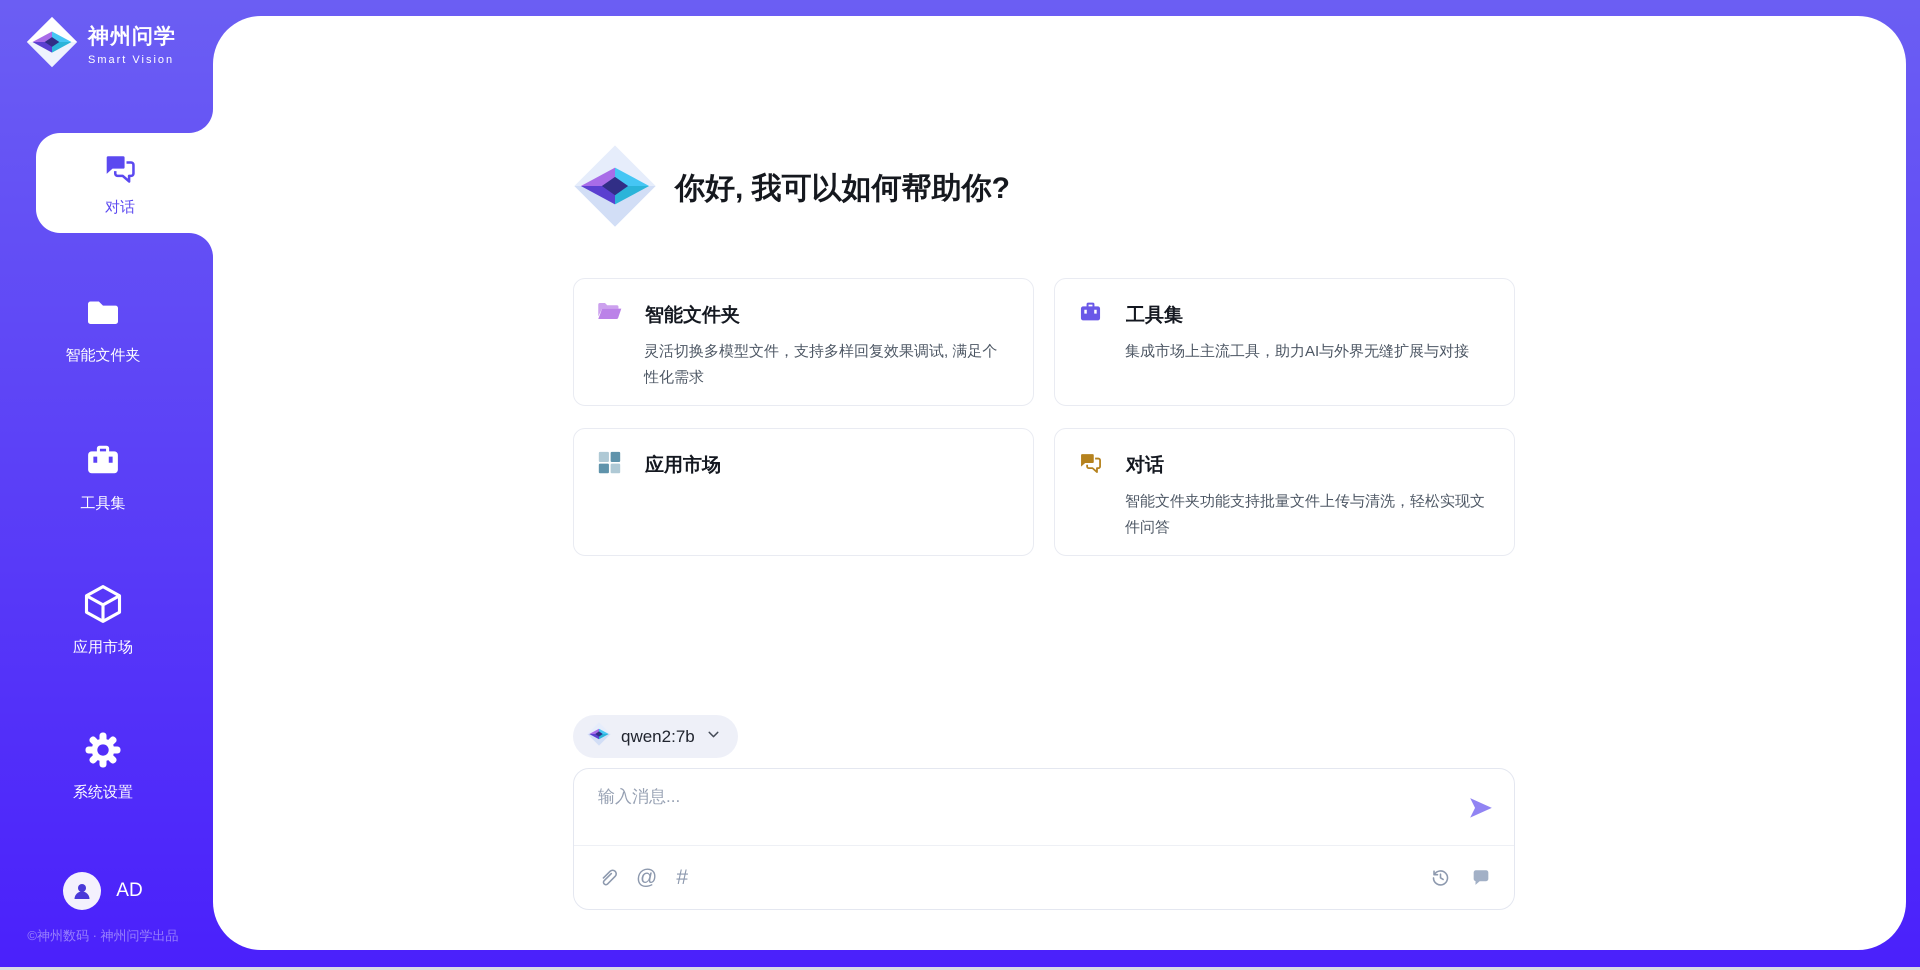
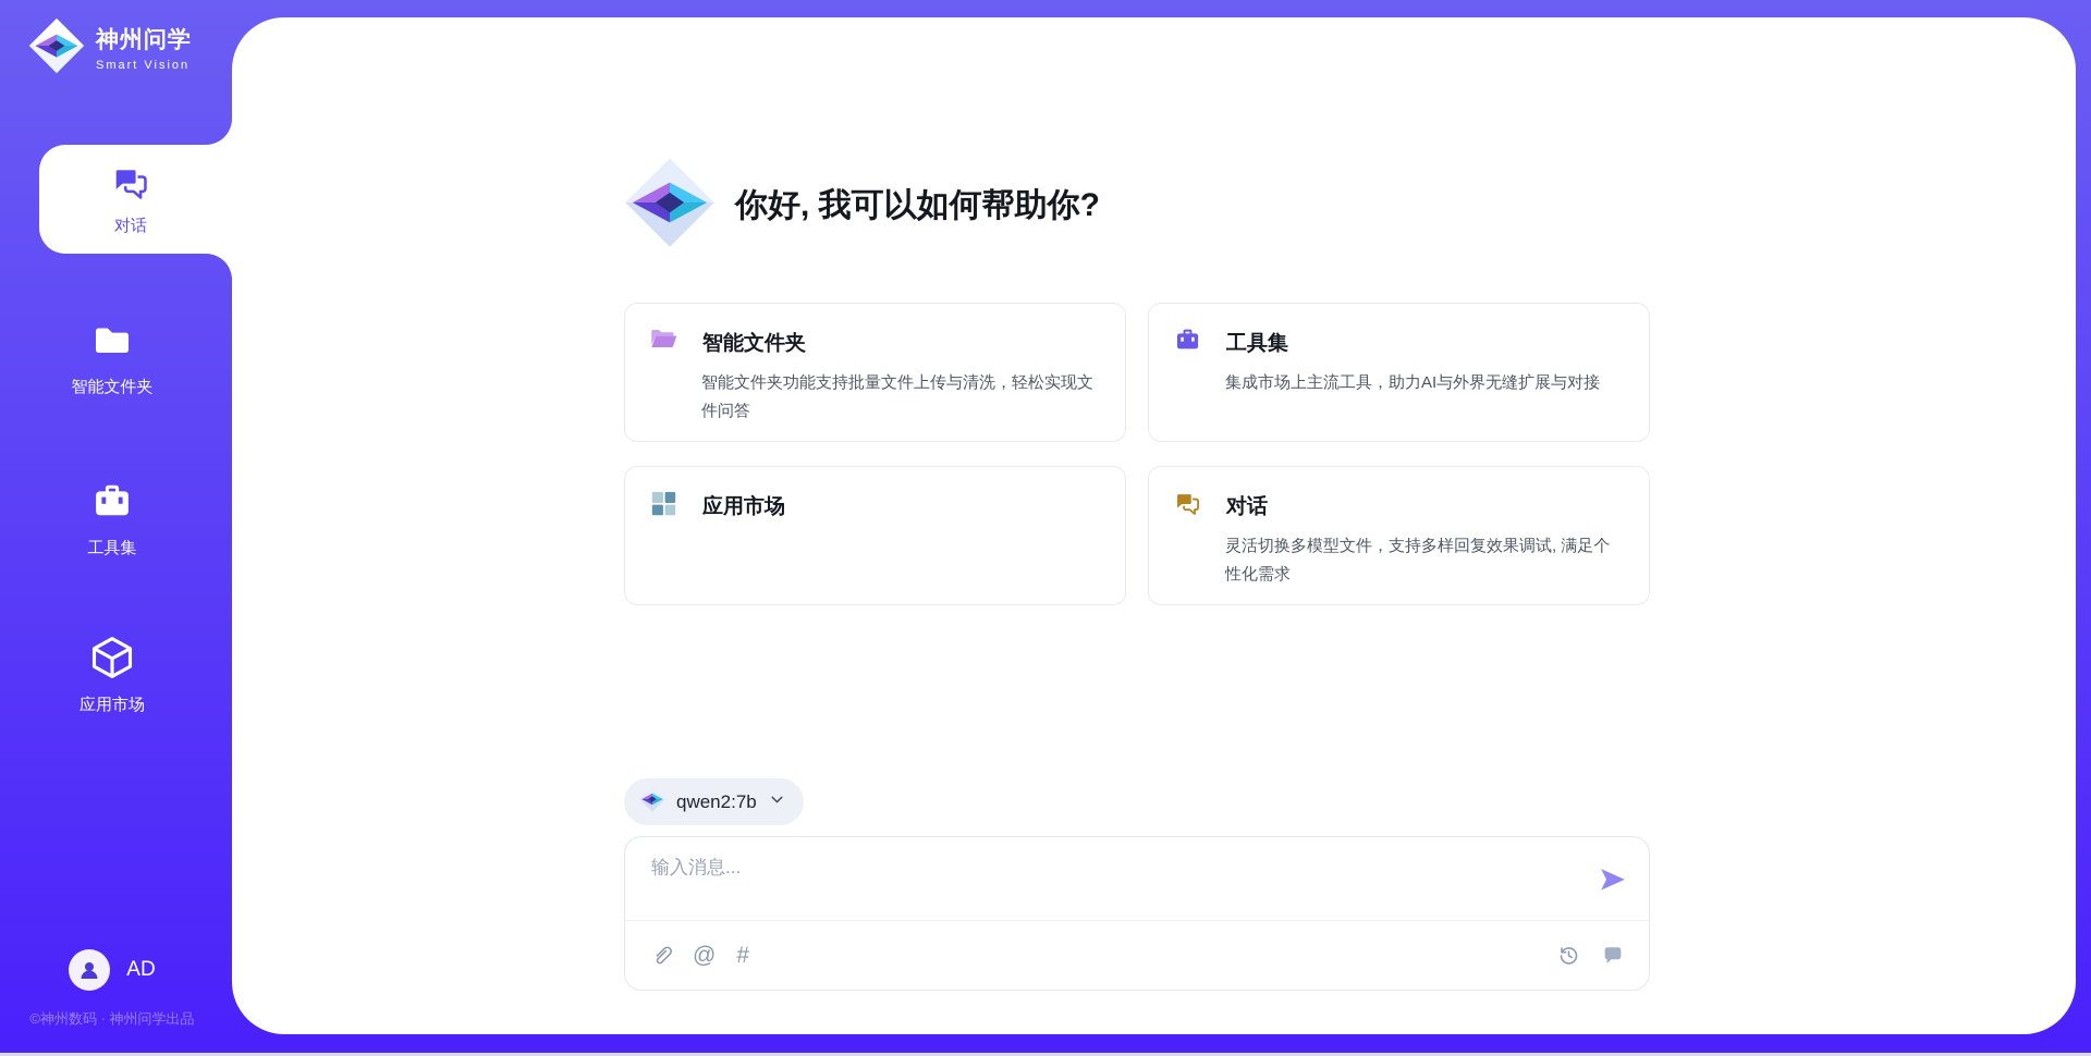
  你好, 我可以如何帮助你?
  智能文件夹
- 灵活切换多模型文件，支持多样回复效果调试, 满足个性化需求
+ 智能文件夹功能支持批量文件上传与清洗，轻松实现文件问答
  工具集
  集成市场上主流工具，助力AI与外界无缝扩展与对接
  应用市场
  对话
- 智能文件夹功能支持批量文件上传与清洗，轻松实现文件问答
+ 灵活切换多模型文件，支持多样回复效果调试, 满足个性化需求
  qwen2:7b
  输入消息...
  @
  #
  神州问学
  Smart Vision
  对话
  智能文件夹
  工具集
  应用市场
- 系统设置
  AD
  ©神州数码 · 神州问学出品
